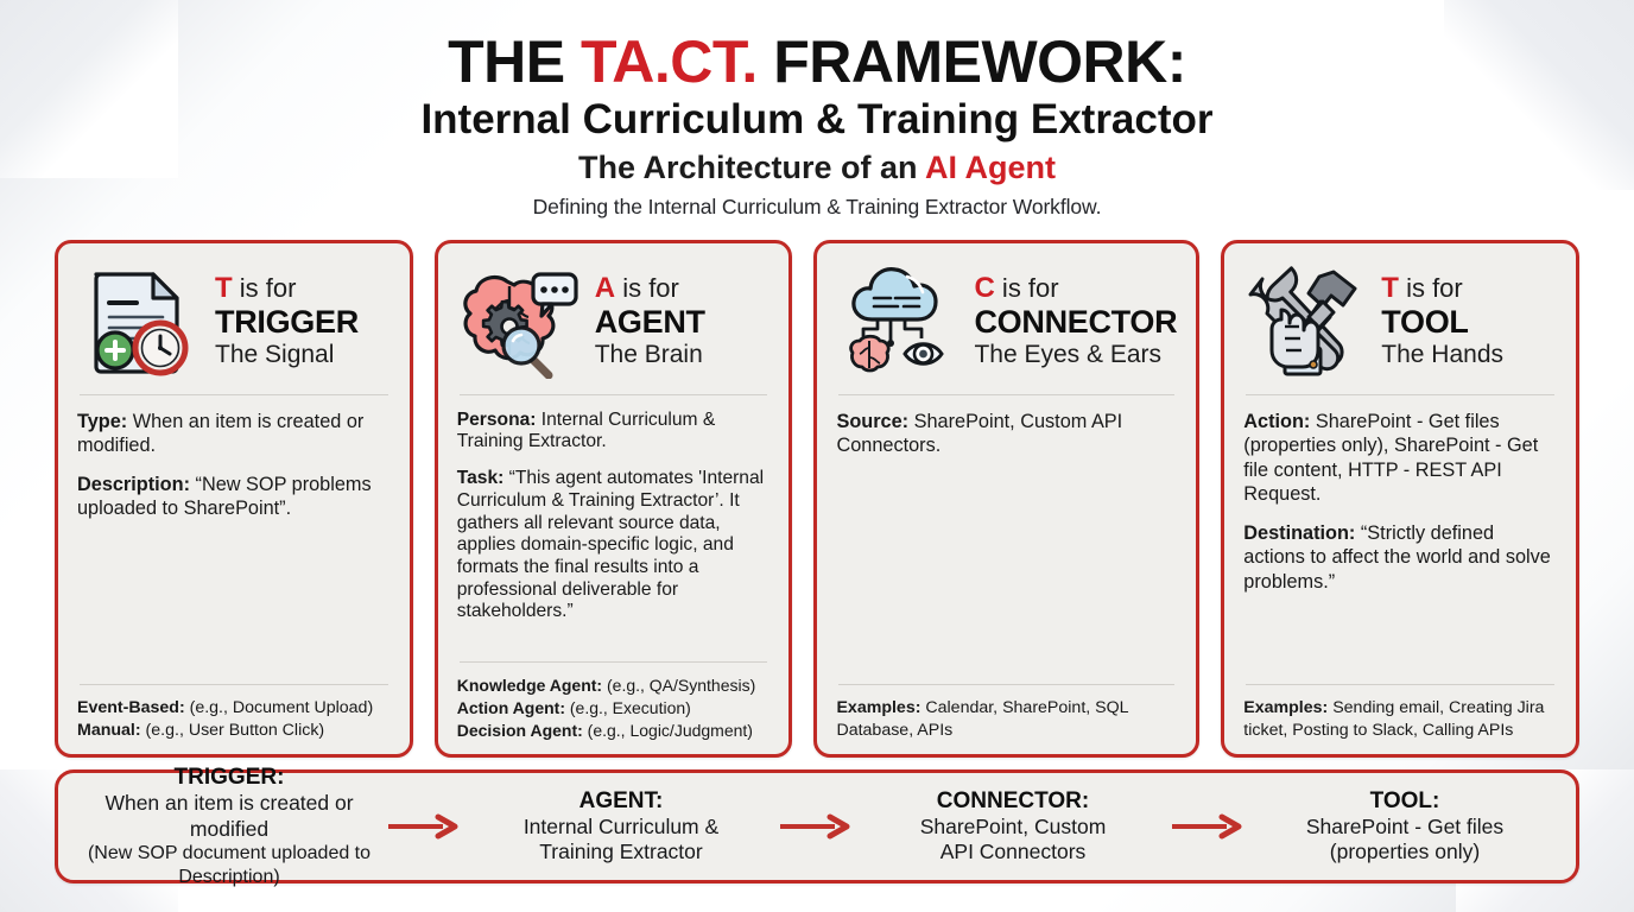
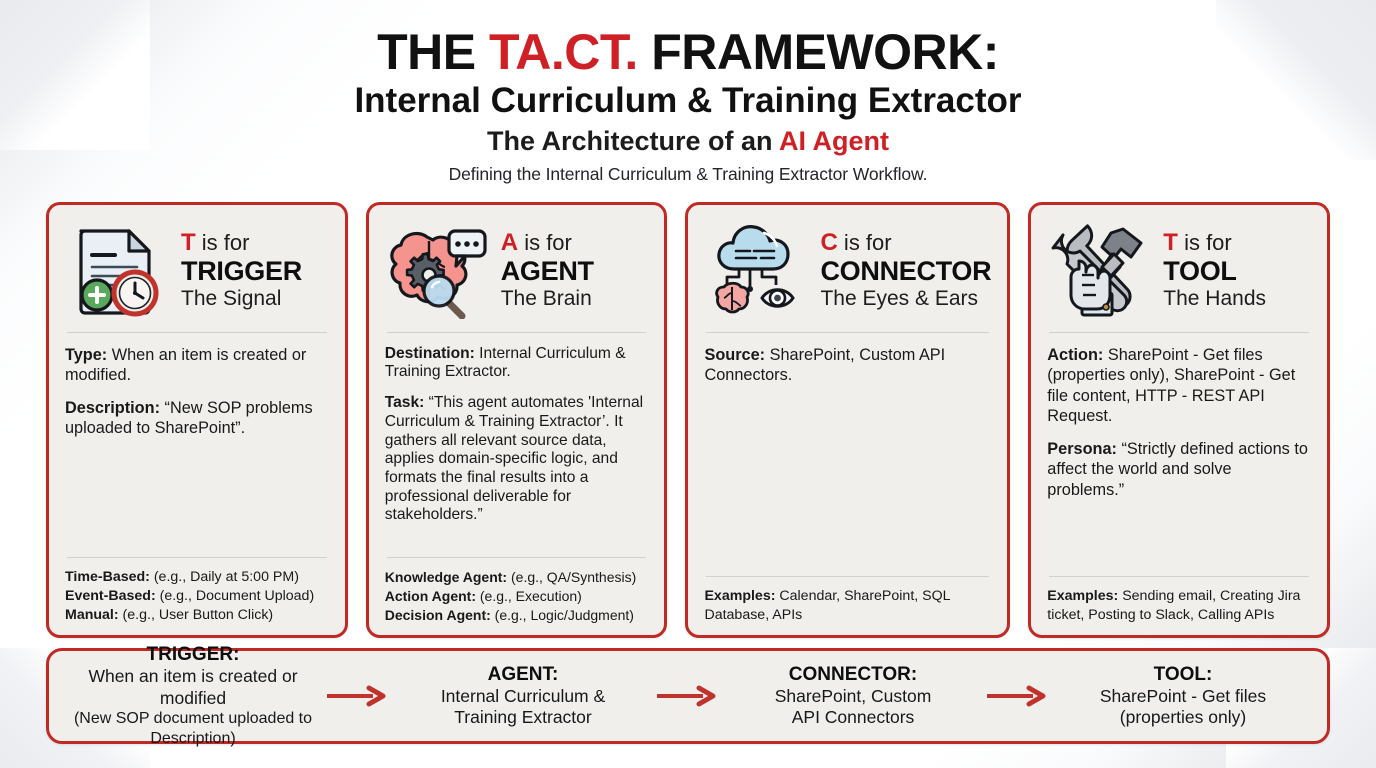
  THE TA.CT. FRAMEWORK:
  Internal Curriculum & Training Extractor
  The Architecture of an AI Agent
  Defining the Internal Curriculum & Training Extractor Workflow.
  T is for
  TRIGGER
  The Signal
  Type: When an item is created or modified.
  Description: “New SOP problems uploaded to SharePoint”.
+ Time-Based: (e.g., Daily at 5:00 PM)
  Event-Based: (e.g., Document Upload)
  Manual: (e.g., User Button Click)
  A is for
  AGENT
  The Brain
- Persona: Internal Curriculum & Training Extractor.
+ Destination: Internal Curriculum & Training Extractor.
  Task: “This agent automates 'Internal Curriculum & Training Extractor’. It gathers all relevant source data, applies domain-specific logic, and formats the final results into a professional deliverable for stakeholders.”
  Knowledge Agent: (e.g., QA/Synthesis)
  Action Agent: (e.g., Execution)
  Decision Agent: (e.g., Logic/Judgment)
  C is for
  CONNECTOR
  The Eyes & Ears
  Source: SharePoint, Custom API Connectors.
  Examples: Calendar, SharePoint, SQL Database, APIs
  T is for
  TOOL
  The Hands
  Action: SharePoint - Get files (properties only), SharePoint - Get file content, HTTP - REST API Request.
- Destination: “Strictly defined actions to affect the world and solve problems.”
+ Persona: “Strictly defined actions to affect the world and solve problems.”
  Examples: Sending email, Creating Jira ticket, Posting to Slack, Calling APIs
  TRIGGER:
  When an item is created or modified
  (New SOP document uploaded to Description)
  AGENT:
  Internal Curriculum &
  Training Extractor
  CONNECTOR:
  SharePoint, Custom
  API Connectors
  TOOL:
  SharePoint - Get files
  (properties only)
